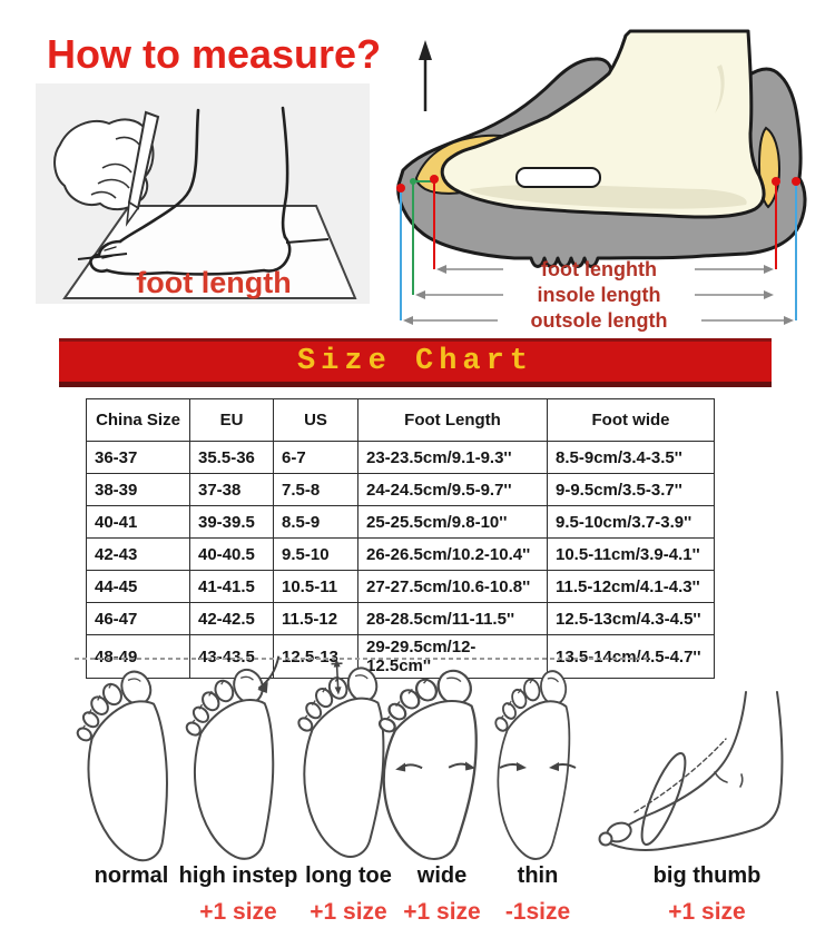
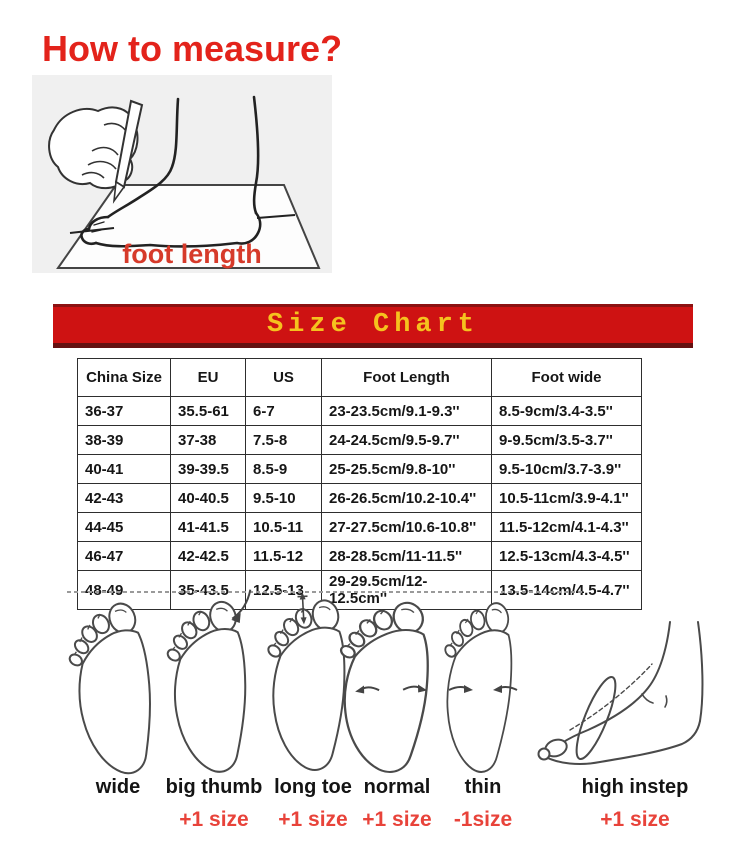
  How to measure?
  foot length
- foot lenghth
- insole length
- outsole length
  Size Chart
  China Size	EU	US	Foot Length	Foot wide
- 36-37	35.5-36	6-7	23-23.5cm/9.1-9.3''	8.5-9cm/3.4-3.5''
+ 36-37	35.5-61	6-7	23-23.5cm/9.1-9.3''	8.5-9cm/3.4-3.5''
  38-39	37-38	7.5-8	24-24.5cm/9.5-9.7''	9-9.5cm/3.5-3.7''
  40-41	39-39.5	8.5-9	25-25.5cm/9.8-10''	9.5-10cm/3.7-3.9''
  42-43	40-40.5	9.5-10	26-26.5cm/10.2-10.4''	10.5-11cm/3.9-4.1''
  44-45	41-41.5	10.5-11	27-27.5cm/10.6-10.8''	11.5-12cm/4.1-4.3''
  46-47	42-42.5	11.5-12	28-28.5cm/11-11.5''	12.5-13cm/4.3-4.5''
- 48-49	43-43.5	12.5-13	29-29.5cm/12-12.5cm''	13.5-14cm/4.5-4.7''
+ 48-49	35-43.5	12.5-13	29-29.5cm/12-12.5cm''	13.5-14cm/4.5-4.7''
- normal
+ wide
- high instep
+ big thumb
  long toe
- wide
+ normal
  thin
- big thumb
+ high instep
  +1 size
  +1 size
  +1 size
  -1size
  +1 size
